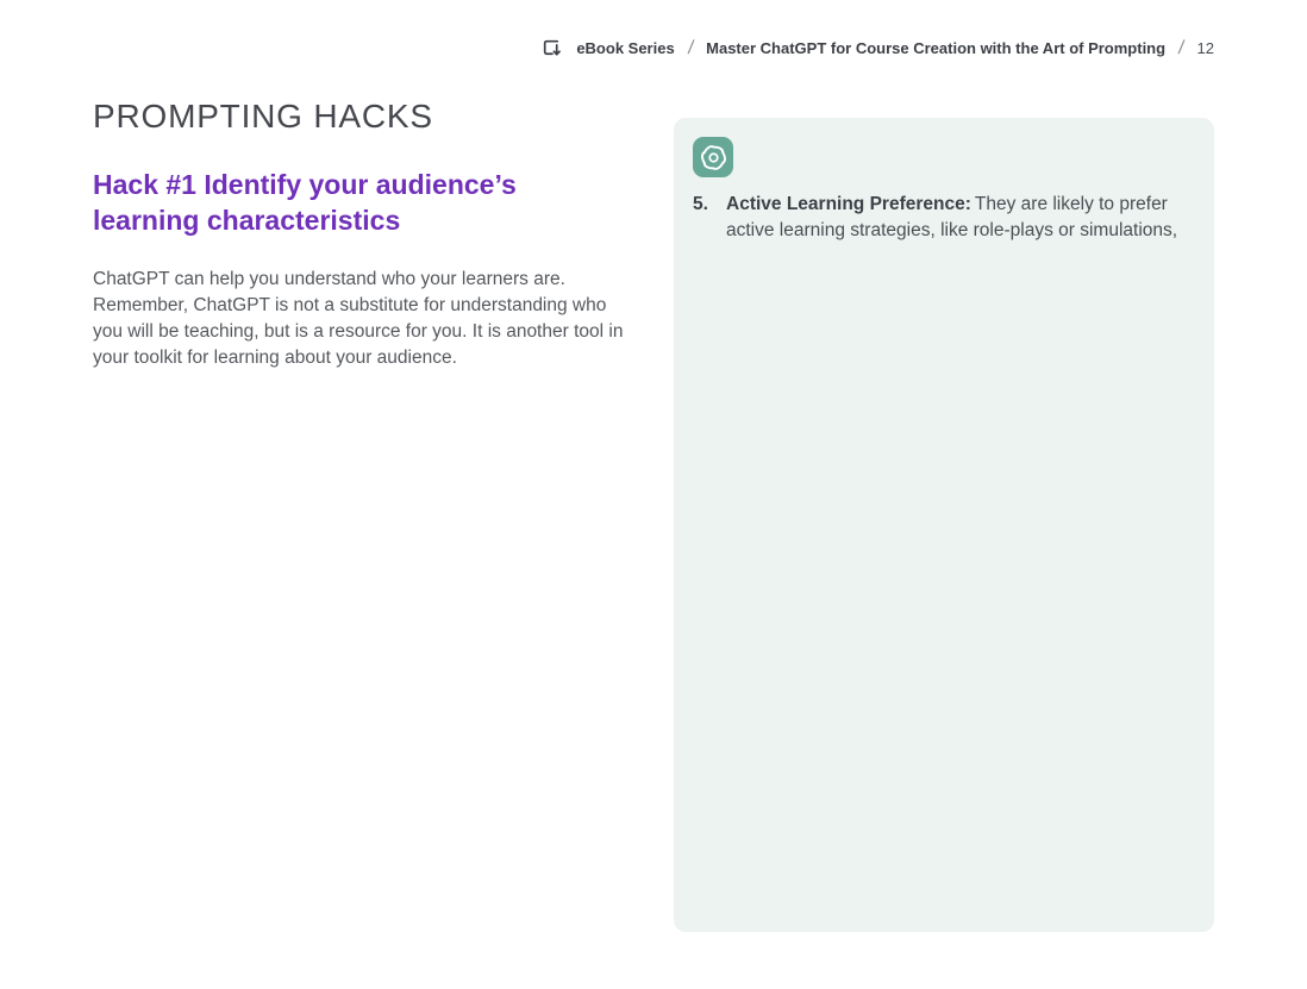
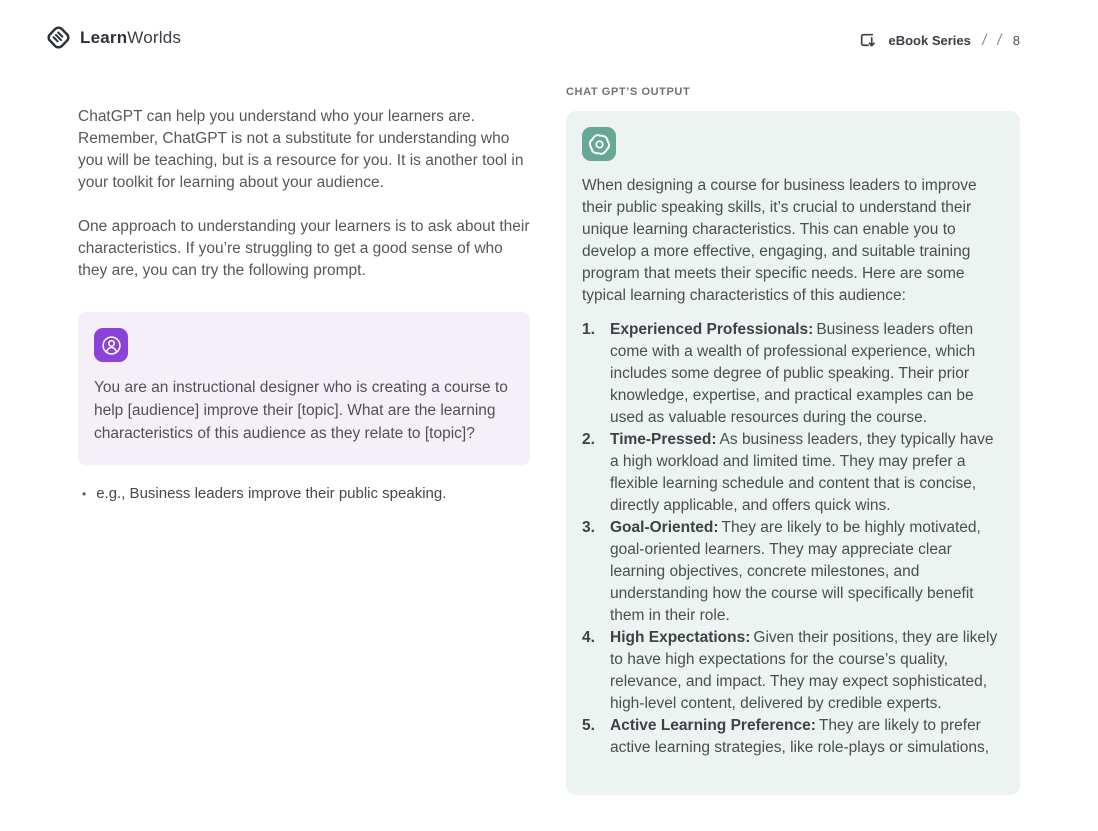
+ LearnWorlds
  eBook Series
- Master ChatGPT for Course Creation with the Art of Prompting
- 12
+ 8
- PROMPTING HACKS
- Hack #1 Identify your audience’s learning characteristics
  ChatGPT can help you understand who your learners are. Remember, ChatGPT is not a substitute for understanding who you will be teaching, but is a resource for you. It is another tool in your toolkit for learning about your audience.
+ One approach to understanding your learners is to ask about their characteristics. If you’re struggling to get a good sense of who they are, you can try the following prompt.
+ You are an instructional designer who is creating a course to help [audience] improve their [topic]. What are the learning characteristics of this audience as they relate to [topic]?
+ •
+ e.g., Business leaders improve their public speaking.
+ CHAT GPT’S OUTPUT
+ When designing a course for business leaders to improve their public speaking skills, it’s crucial to understand their unique learning characteristics. This can enable you to develop a more effective, engaging, and suitable training program that meets their specific needs. Here are some typical learning characteristics of this audience:
+ 1.
+ Experienced Professionals: Business leaders often come with a wealth of professional experience, which includes some degree of public speaking. Their prior knowledge, expertise, and practical examples can be used as valuable resources during the course.
+ 2.
+ Time-Pressed: As business leaders, they typically have a high workload and limited time. They may prefer a flexible learning schedule and content that is concise, directly applicable, and offers quick wins.
+ 3.
+ Goal-Oriented: They are likely to be highly motivated, goal-oriented learners. They may appreciate clear learning objectives, concrete milestones, and understanding how the course will specifically benefit them in their role.
+ 4.
+ High Expectations: Given their positions, they are likely to have high expectations for the course’s quality, relevance, and impact. They may expect sophisticated, high-level content, delivered by credible experts.
  5.
  Active Learning Preference: They are likely to prefer active learning strategies, like role-plays or simulations,
